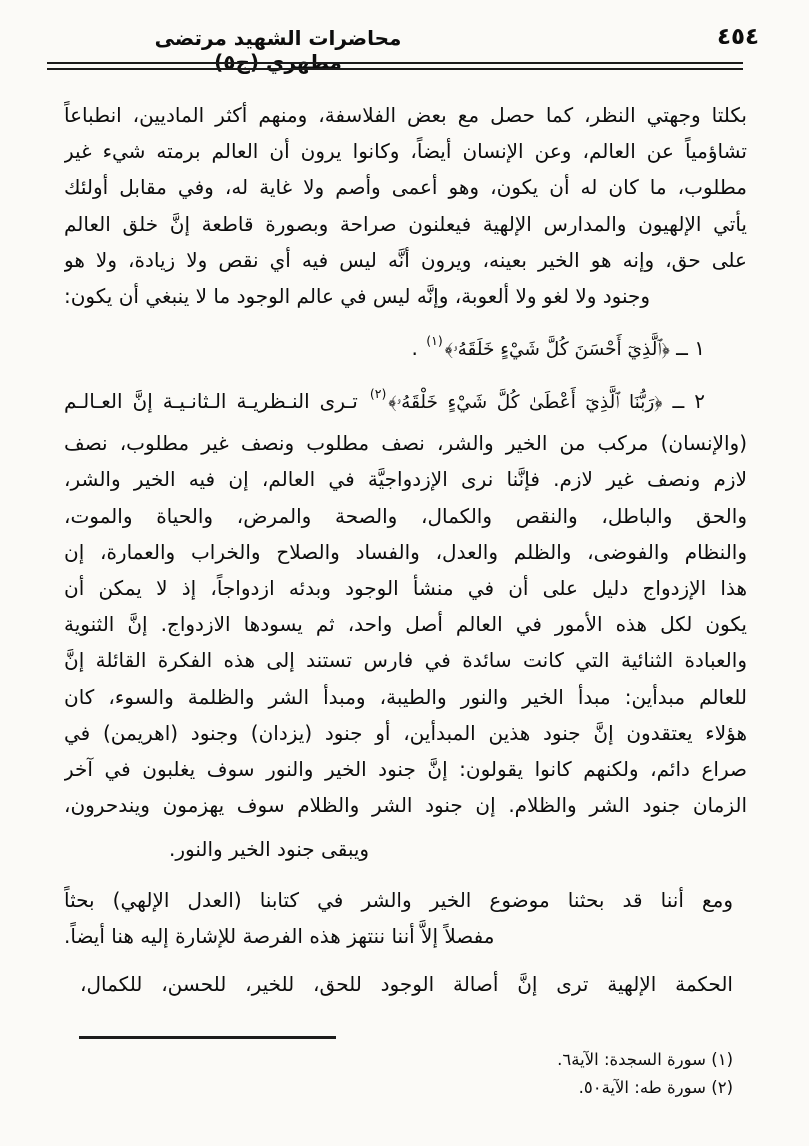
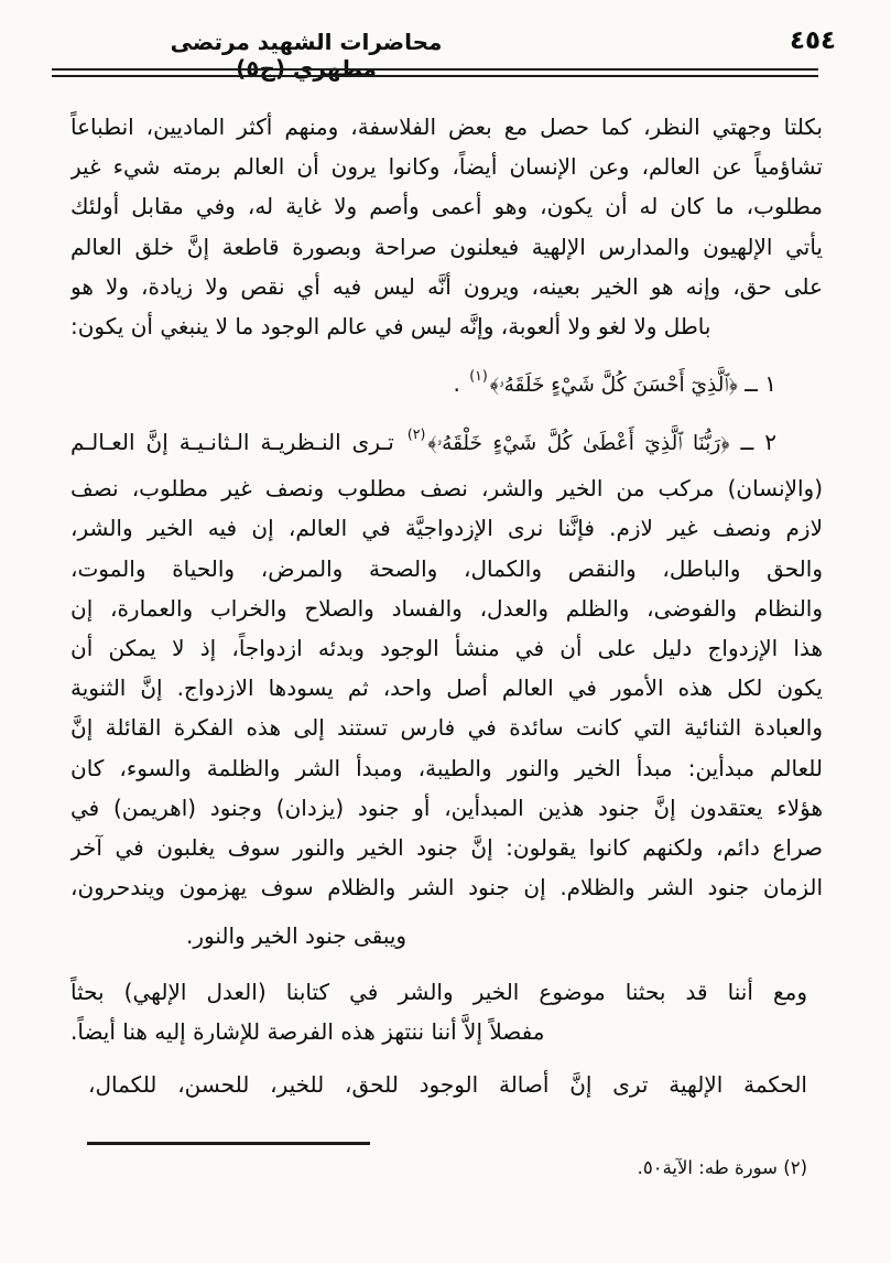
  ٤٥٤
  محاضرات الشهيد مرتضى مطهري (ج٥)
  بكلتا وجهتي النظر، كما حصل مع بعض الفلاسفة، ومنهم أكثر الماديين، انطباعاً
  تشاؤمياً عن العالم، وعن الإنسان أيضاً، وكانوا يرون أن العالم برمته شيء غير
  مطلوب، ما كان له أن يكون، وهو أعمى وأصم ولا غاية له، وفي مقابل أولئك
  يأتي الإلهيون والمدارس الإلهية فيعلنون صراحة وبصورة قاطعة إنَّ خلق العالم
  على حق، وإنه هو الخير بعينه، ويرون أنَّه ليس فيه أي نقص ولا زيادة، ولا هو
- وجنود ولا لغو ولا ألعوبة، وإنَّه ليس في عالم الوجود ما لا ينبغي أن يكون:
+ باطل ولا لغو ولا ألعوبة، وإنَّه ليس في عالم الوجود ما لا ينبغي أن يكون:
  ١ ــ ﴿ٱلَّذِيٓ أَحْسَنَ كُلَّ شَيْءٍ خَلَقَهُۥ﴾(١) .
  ٢ ــ ﴿رَبُّنَا ٱلَّذِيٓ أَعْطَىٰ كُلَّ شَيْءٍ خَلْقَهُۥ﴾(٢) تـرى النـظريـة الـثانـيـة إنَّ العـالـم
  (والإنسان) مركب من الخير والشر، نصف مطلوب ونصف غير مطلوب، نصف
  لازم ونصف غير لازم. فإنَّنا نرى الإزدواجيَّة في العالم، إن فيه الخير والشر،
  والحق والباطل، والنقص والكمال، والصحة والمرض، والحياة والموت،
  والنظام والفوضى، والظلم والعدل، والفساد والصلاح والخراب والعمارة، إن
  هذا الإزدواج دليل على أن في منشأ الوجود وبدئه ازدواجاً، إذ لا يمكن أن
  يكون لكل هذه الأمور في العالم أصل واحد، ثم يسودها الازدواج. إنَّ الثنوية
  والعبادة الثنائية التي كانت سائدة في فارس تستند إلى هذه الفكرة القائلة إنَّ
  للعالم مبدأين: مبدأ الخير والنور والطيبة، ومبدأ الشر والظلمة والسوء، كان
  هؤلاء يعتقدون إنَّ جنود هذين المبدأين، أو جنود (يزدان) وجنود (اهريمن) في
  صراع دائم، ولكنهم كانوا يقولون: إنَّ جنود الخير والنور سوف يغلبون في آخر
  الزمان جنود الشر والظلام. إن جنود الشر والظلام سوف يهزمون ويندحرون،
  ويبقى جنود الخير والنور.
  ومع أننا قد بحثنا موضوع الخير والشر في كتابنا (العدل الإلهي) بحثاً
  مفصلاً إلاَّ أننا ننتهز هذه الفرصة للإشارة إليه هنا أيضاً.
  الحكمة الإلهية ترى إنَّ أصالة الوجود للحق، للخير، للحسن، للكمال،
- (١) سورة السجدة: الآية٦.
  (٢) سورة طه: الآية٥٠.
